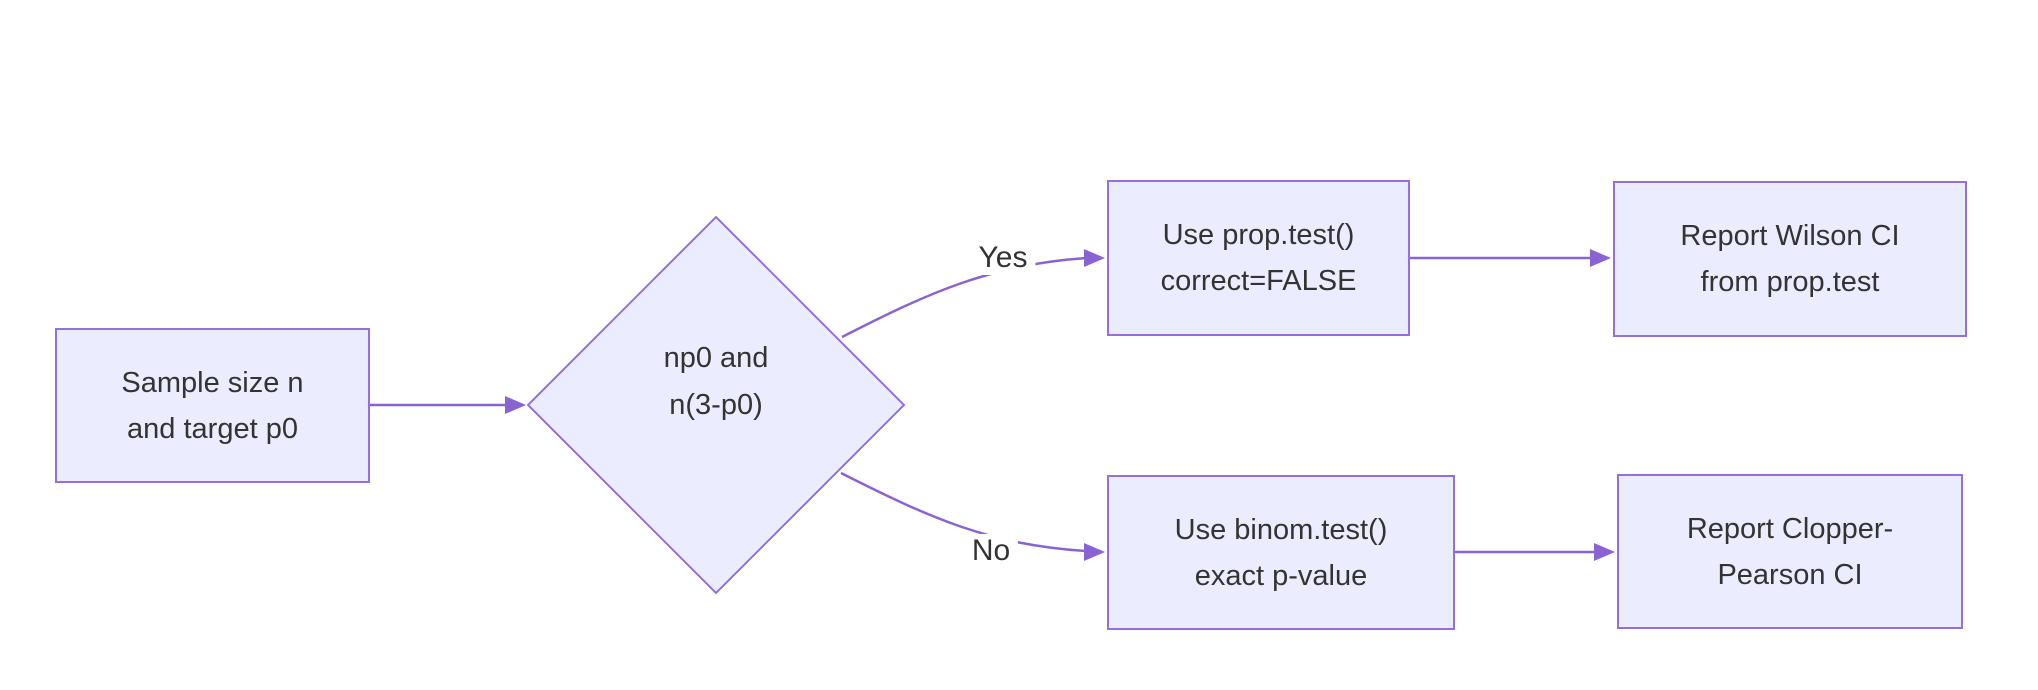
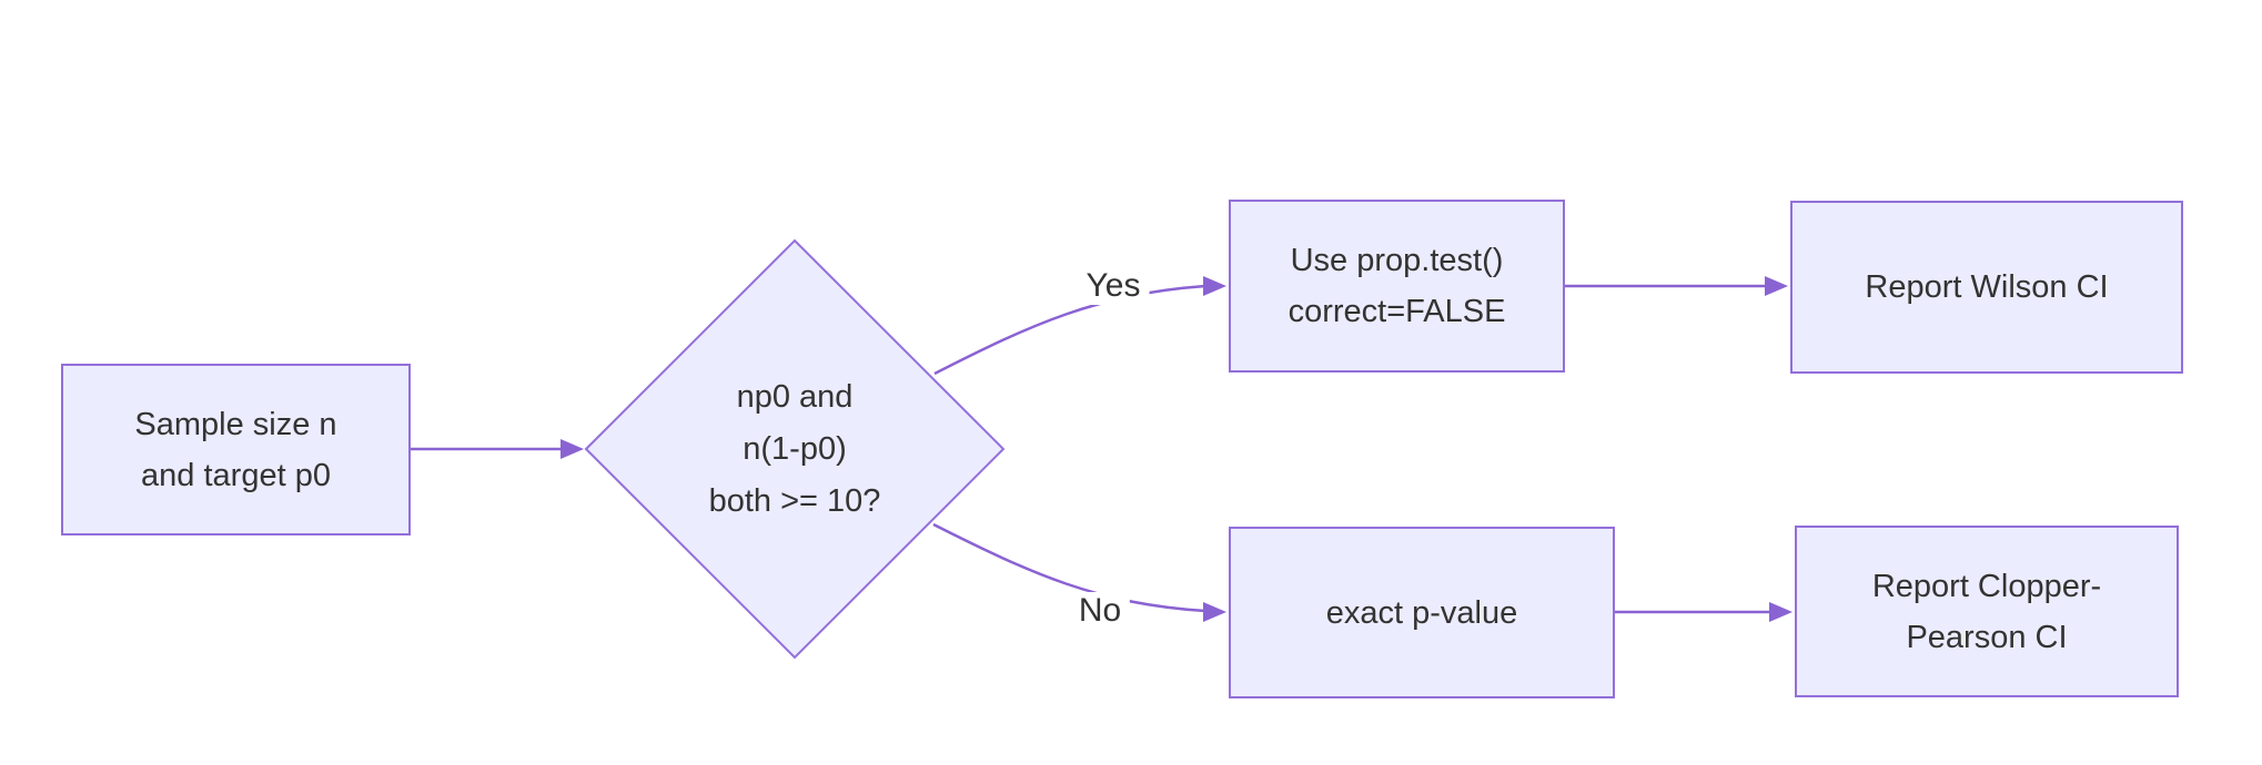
  Sample size n
  and target p0
  np0 and
- n(3-p0)
+ n(1-p0)
+ both >= 10?
  Use prop.test()
  correct=FALSE
  Report Wilson CI
- from prop.test
- Use binom.test()
  exact p-value
  Report Clopper-
  Pearson CI
  Yes
  No
